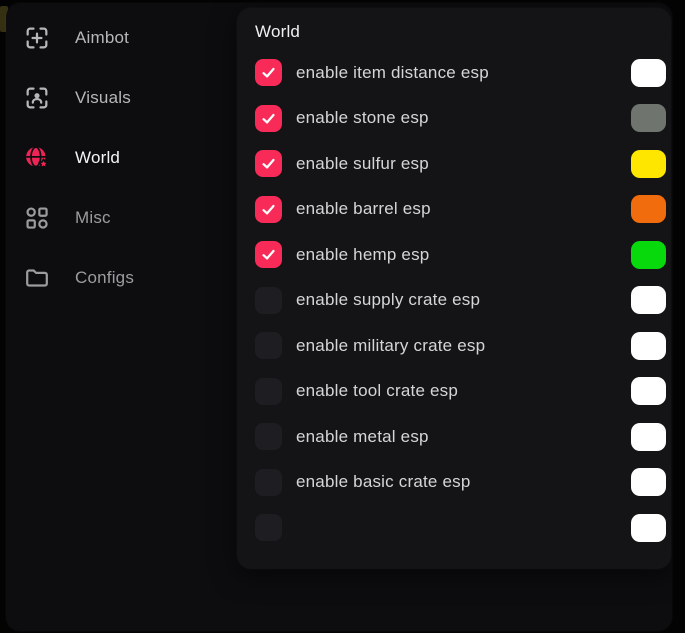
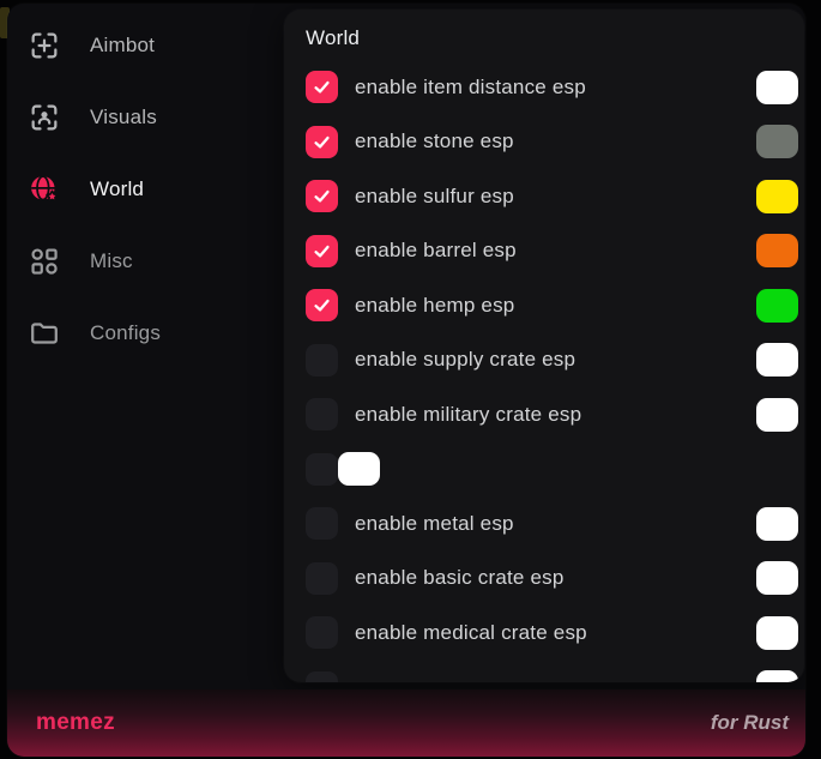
  Aimbot
  Visuals
  World
  Misc
  Configs
  World
  enable item distance esp
  enable stone esp
  enable sulfur esp
  enable barrel esp
  enable hemp esp
  enable supply crate esp
  enable military crate esp
- enable tool crate esp
  enable metal esp
  enable basic crate esp
+ enable medical crate esp
+ memez
+ for Rust
